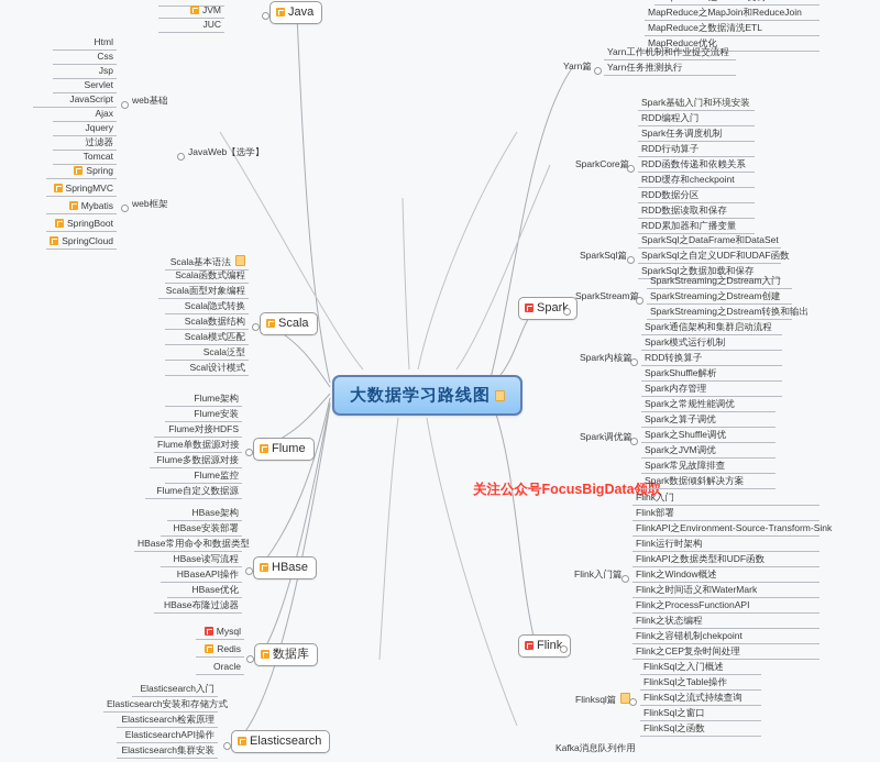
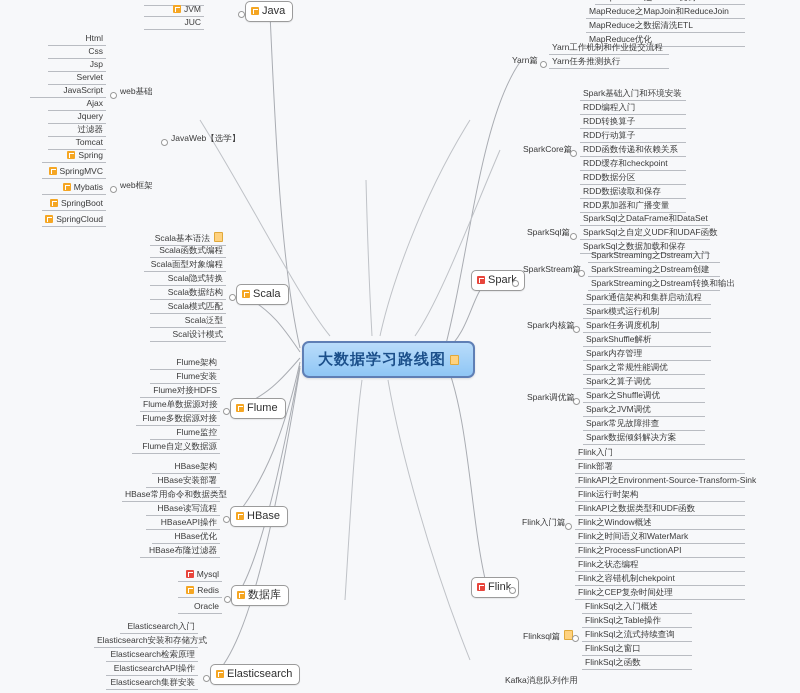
  大数据学习路线图
- 关注公众号FocusBigData领取
  Java
  JVM
  JUC
  JavaWeb【选学】
  web基础
  Html
  Css
  Jsp
  Servlet
  JavaScript
  Ajax
  Jquery
  过滤器
  Tomcat
  web框架
  Spring
  SpringMVC
  Mybatis
  SpringBoot
  SpringCloud
  Scala
  Scala基本语法
  Scala函数式编程
  Scala面型对象编程
  Scala隐式转换
  Scala数据结构
  Scala模式匹配
  Scala泛型
  Scal设计模式
  Flume
  Flume架构
  Flume安装
  Flume对接HDFS
  Flume单数据源对接
  Flume多数据源对接
  Flume监控
  Flume自定义数据源
  HBase
  HBase架构
  HBase安装部署
  HBase常用命令和数据类型
  HBase读写流程
  HBaseAPI操作
  HBase优化
  HBase布隆过滤器
  数据库
  Mysql
  Redis
  Oracle
  Elasticsearch
  Elasticsearch入门
  Elasticsearch安装和存储方式
  Elasticsearch检索原理
  ElasticsearchAPI操作
  Elasticsearch集群安装
  MapReduce之MapJoin和ReduceJoin
  MapReduce之数据清洗ETL
  MapReduce优化
  Yarn篇
  Yarn工作机制和作业提交流程
  Yarn任务推测执行
  Spar
  SparkCore篇
  Spark基础入门和环境安装
  RDD编程入门
- Spark任务调度机制
+ RDD转换算子
  RDD行动算子
  RDD函数传递和依赖关系
  RDD缓存和checkpoint
  RDD数据分区
  RDD数据读取和保存
  RDD累加器和广播变量
  SparkSql篇
  SparkSql之DataFrame和DataSet
  SparkSql之自定义UDF和UDAF函数
  SparkSql之数据加载和保存
  SparkStream篇
  SparkStreaming之Dstream入门
  SparkStreaming之Dstream创建
  SparkStreaming之Dstream转换和输出
  Spark内核篇
  Spark通信架构和集群启动流程
  Spark模式运行机制
- RDD转换算子
+ Spark任务调度机制
  SparkShuffle解析
  Spark内存管理
  Spark调优篇
  Spark之常规性能调优
  Spark之算子调优
  Spark之Shuffle调优
  Spark之JVM调优
  Spark常见故障排查
  Spark数据倾斜解决方案
  Flink
  Flink入门篇
  Flink入门
  Flink部署
  FlinkAPI之Environment-Source-Transform-Sink
  Flink运行时架构
  FlinkAPI之数据类型和UDF函数
  Flink之Window概述
  Flink之时间语义和WaterMark
  Flink之ProcessFunctionAPI
  Flink之状态编程
  Flink之容错机制chekpoint
  Flink之CEP复杂时间处理
  Flinksql篇
  FlinkSql之入门概述
  FlinkSql之Table操作
  FlinkSql之流式持续查询
  FlinkSql之窗口
  FlinkSql之函数
  Kafka消息队列作用
